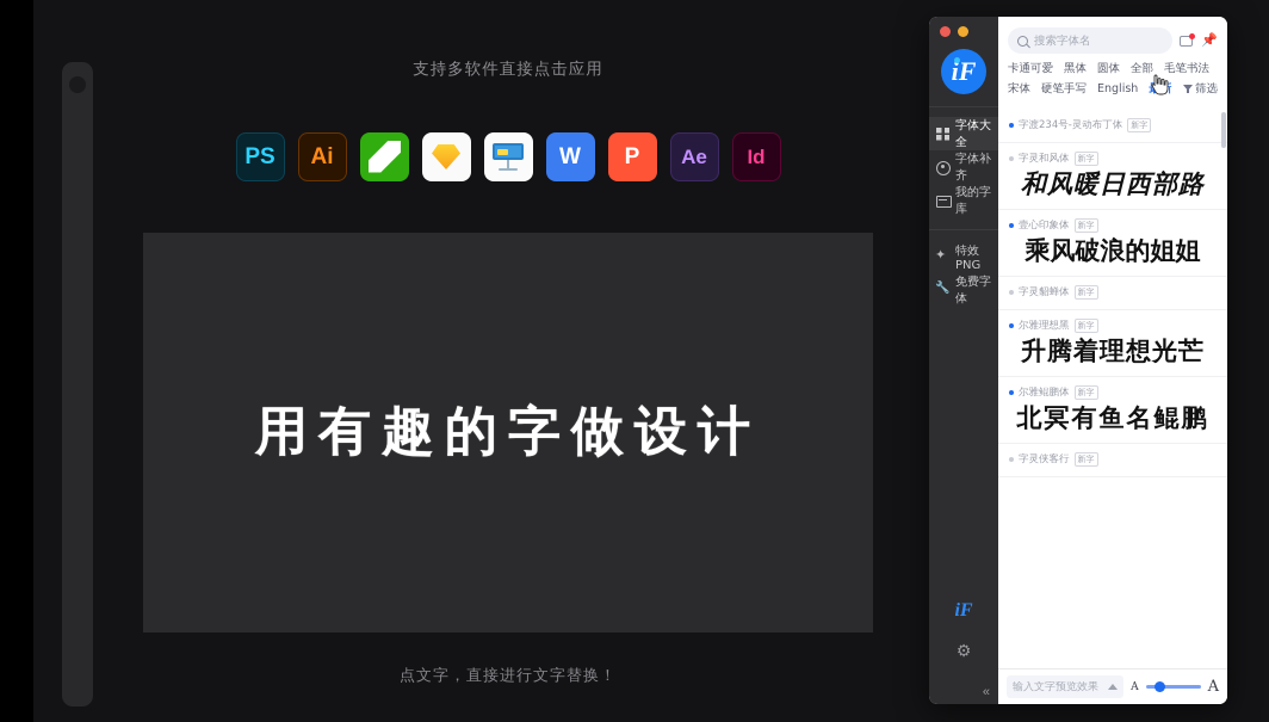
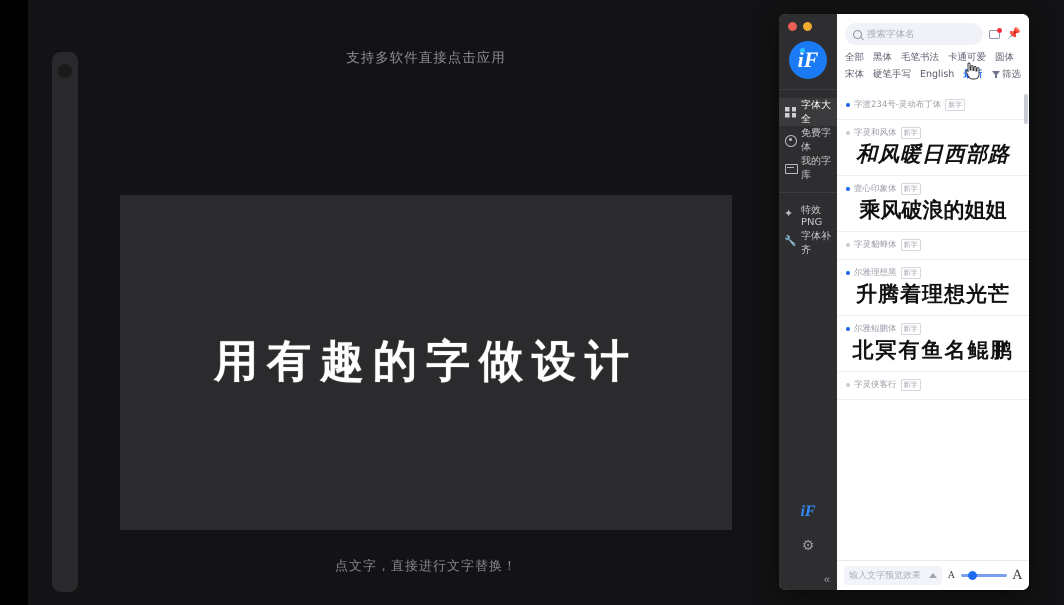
  支持多软件直接点击应用
- PS
- Ai
- W
- P
- Ae
- Id
  用有趣的字做设计
  点文字，直接进行文字替换！
  iF
  字体大全
- 字体补齐
+ 免费字体
  我的字库
  特效PNG
- 免费字体
+ 字体补齐
  iF
  ⚙
  «
  搜索字体名
  📌
- 卡通可爱
+ 全部
  黑体
- 圆体
+ 毛笔书法
- 全部
+ 卡通可爱
- 毛笔书法
+ 圆体
  宋体
  硬笔手写
  English
  筛选
  字渡234号-灵动布丁体
  新字
  字灵和风体
  新字
  和风暖日西部路
  壹心印象体
  新字
  乘风破浪的姐姐
  字灵貂蝉体
  新字
  尔雅理想黑
  新字
  升腾着理想光芒
  尔雅鲲鹏体
  新字
  北冥有鱼名鲲鹏
  字灵侠客行
  新字
  输入文字预览效果
  A
  A
